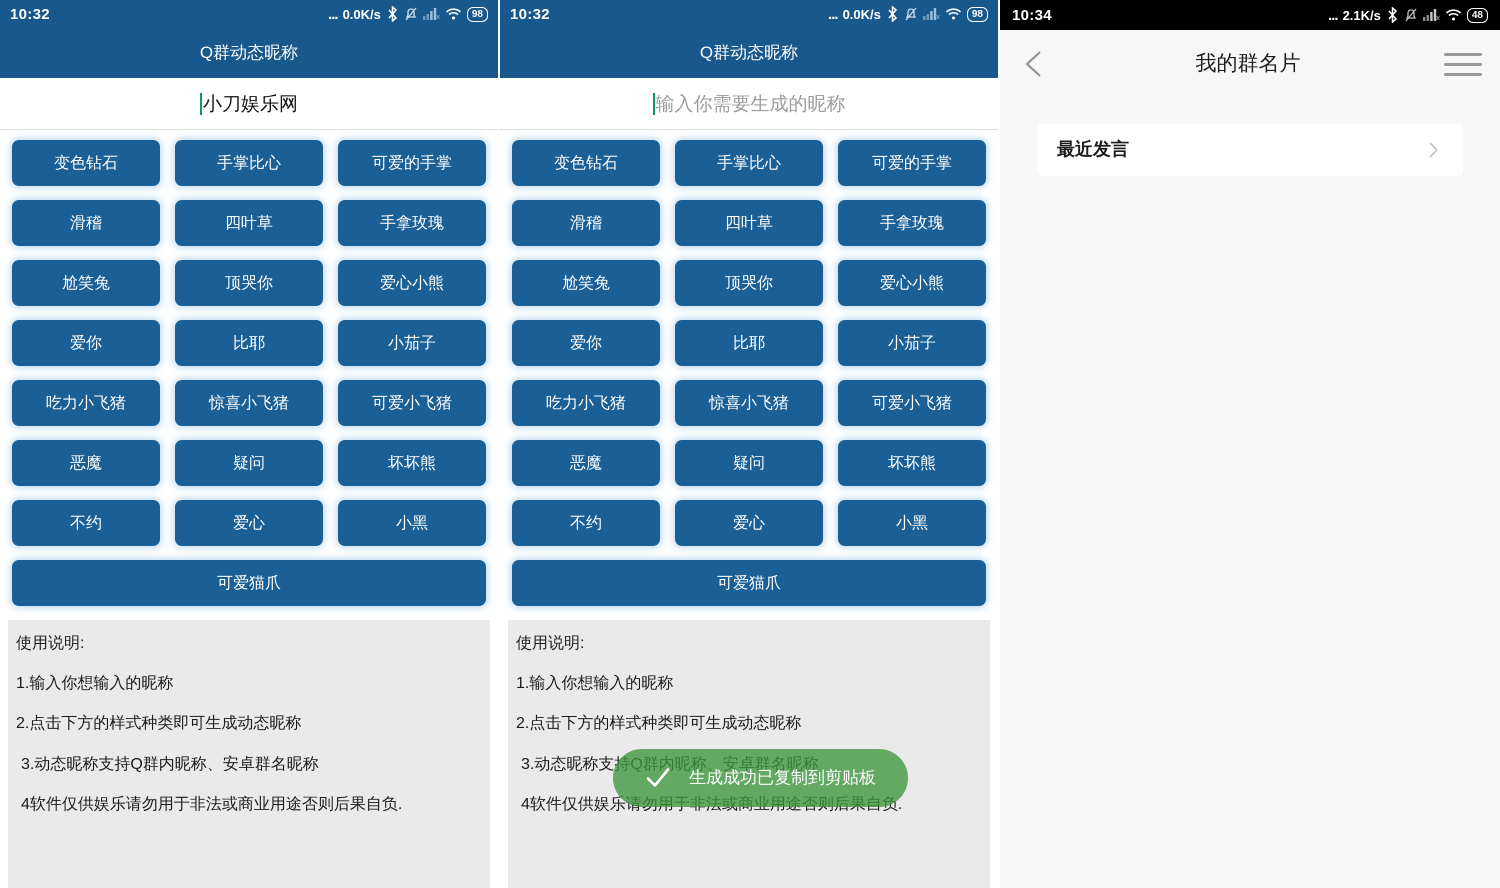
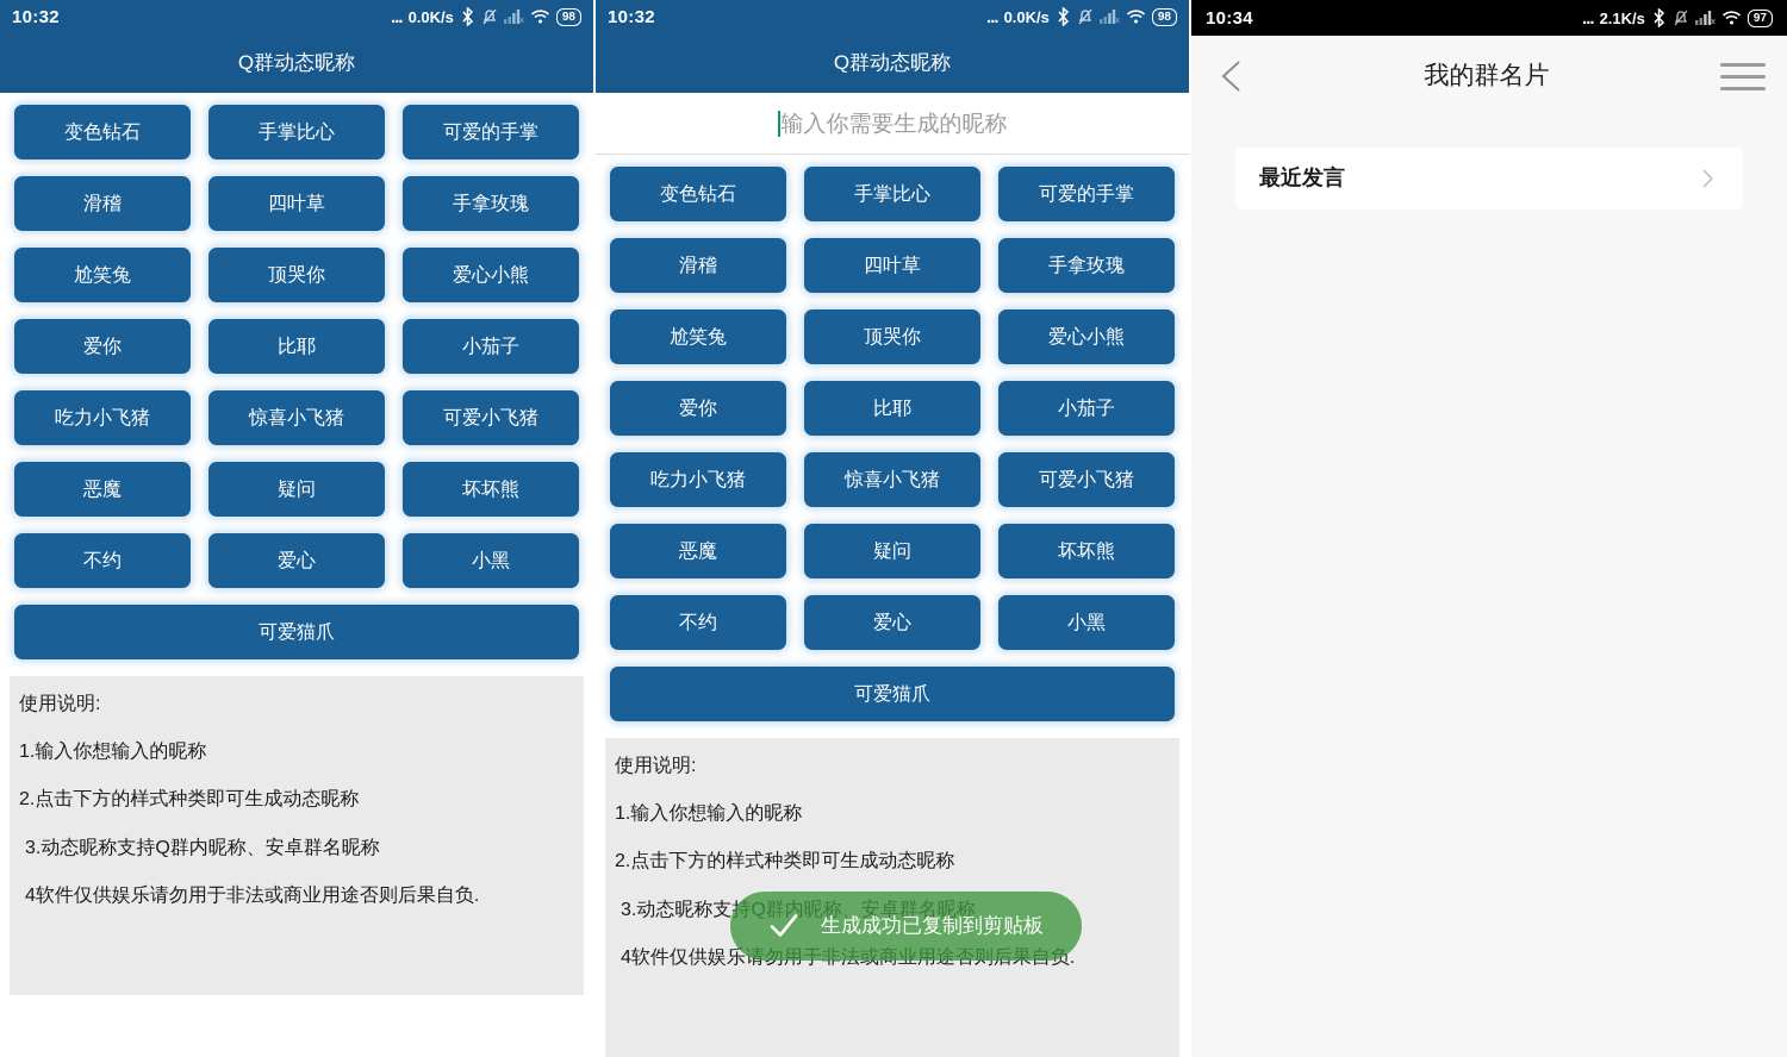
  10:32
  ...
  0.0K/s
  98
  Q群动态昵称
- 小刀娱乐网
  变色钻石
  手掌比心
  可爱的手掌
  滑稽
  四叶草
  手拿玫瑰
  尬笑兔
  顶哭你
  爱心小熊
  爱你
  比耶
  小茄子
  吃力小飞猪
  惊喜小飞猪
  可爱小飞猪
  恶魔
  疑问
  坏坏熊
  不约
  爱心
  小黑
  可爱猫爪
  使用说明:
  1.输入你想输入的昵称
  2.点击下方的样式种类即可生成动态昵称
  3.动态昵称支持Q群内昵称、安卓群名昵称
  4软件仅供娱乐请勿用于非法或商业用途否则后果自负.
  10:32
  ...
  0.0K/s
  98
  Q群动态昵称
  输入你需要生成的昵称
  变色钻石
  手掌比心
  可爱的手掌
  滑稽
  四叶草
  手拿玫瑰
  尬笑兔
  顶哭你
  爱心小熊
  爱你
  比耶
  小茄子
  吃力小飞猪
  惊喜小飞猪
  可爱小飞猪
  恶魔
  疑问
  坏坏熊
  不约
  爱心
  小黑
  可爱猫爪
  使用说明:
  1.输入你想输入的昵称
  2.点击下方的样式种类即可生成动态昵称
  3.动态昵称支持Q群内昵称、安卓群名昵称
  4软件仅供娱乐请勿用于非法或商业用途否则后果自负.
  生成成功已复制到剪贴板
  10:34
  ...
  2.1K/s
- 48
+ 97
  我的群名片
  最近发言
